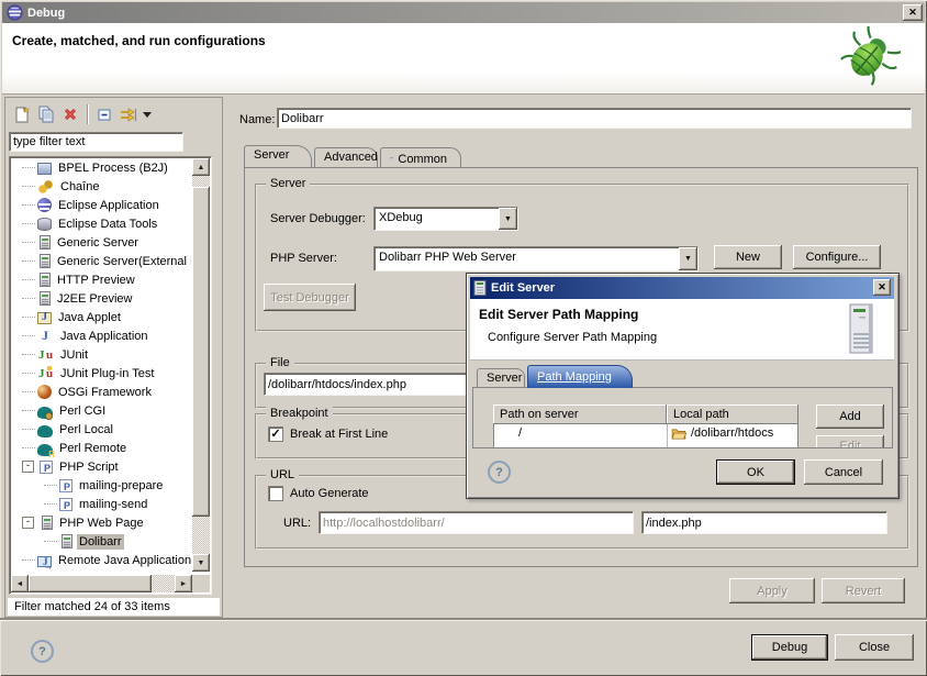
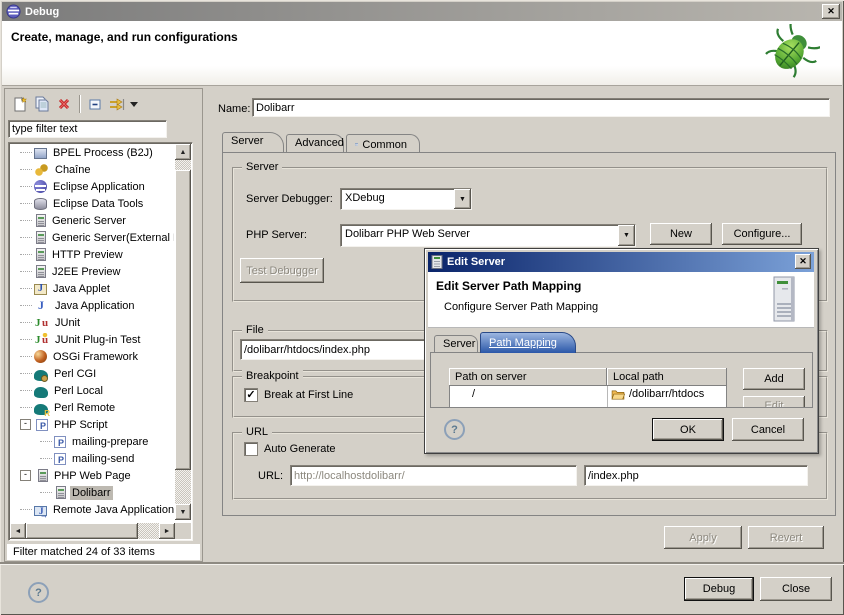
  Debug
  ✕
- Create, matched, and run configurations
+ Create, manage, and run configurations
  type filter text
  BPEL Process (B2J)
  Chaîne
  Eclipse Application
  Eclipse Data Tools
  Generic Server
  Generic Server(External
  HTTP Preview
  J2EE Preview
  Java Applet
  Java Application
  JUnit
  JUnit Plug-in Test
  OSGi Framework
  Perl CGI
  Perl Local
  Perl Remote
  -
  PHP Script
  mailing-prepare
  mailing-send
  -
  PHP Web Page
  Dolibarr
  Remote Java Application
  Filter matched 24 of 33 items
  Name:
  Dolibarr
  Server
  Advanced
  Common
  Server
  Server Debugger:
  XDebug
  PHP Server:
  Dolibarr PHP Web Server
  New
  Configure...
  Test Debugger
  File
  /dolibarr/htdocs/index.php
  Breakpoint
  ✓
  Break at First Line
  URL
  Auto Generate
  URL:
  http://localhostdolibarr/
  /index.php
  Apply
  Revert
  Edit Server
  ✕
  Edit Server Path Mapping
  Configure Server Path Mapping
  Server
  Path Mapping
  Path on server
  Local path
  /
  /dolibarr/htdocs
  Add
  Edit
  ?
  OK
  Cancel
  ?
  Debug
  Close
